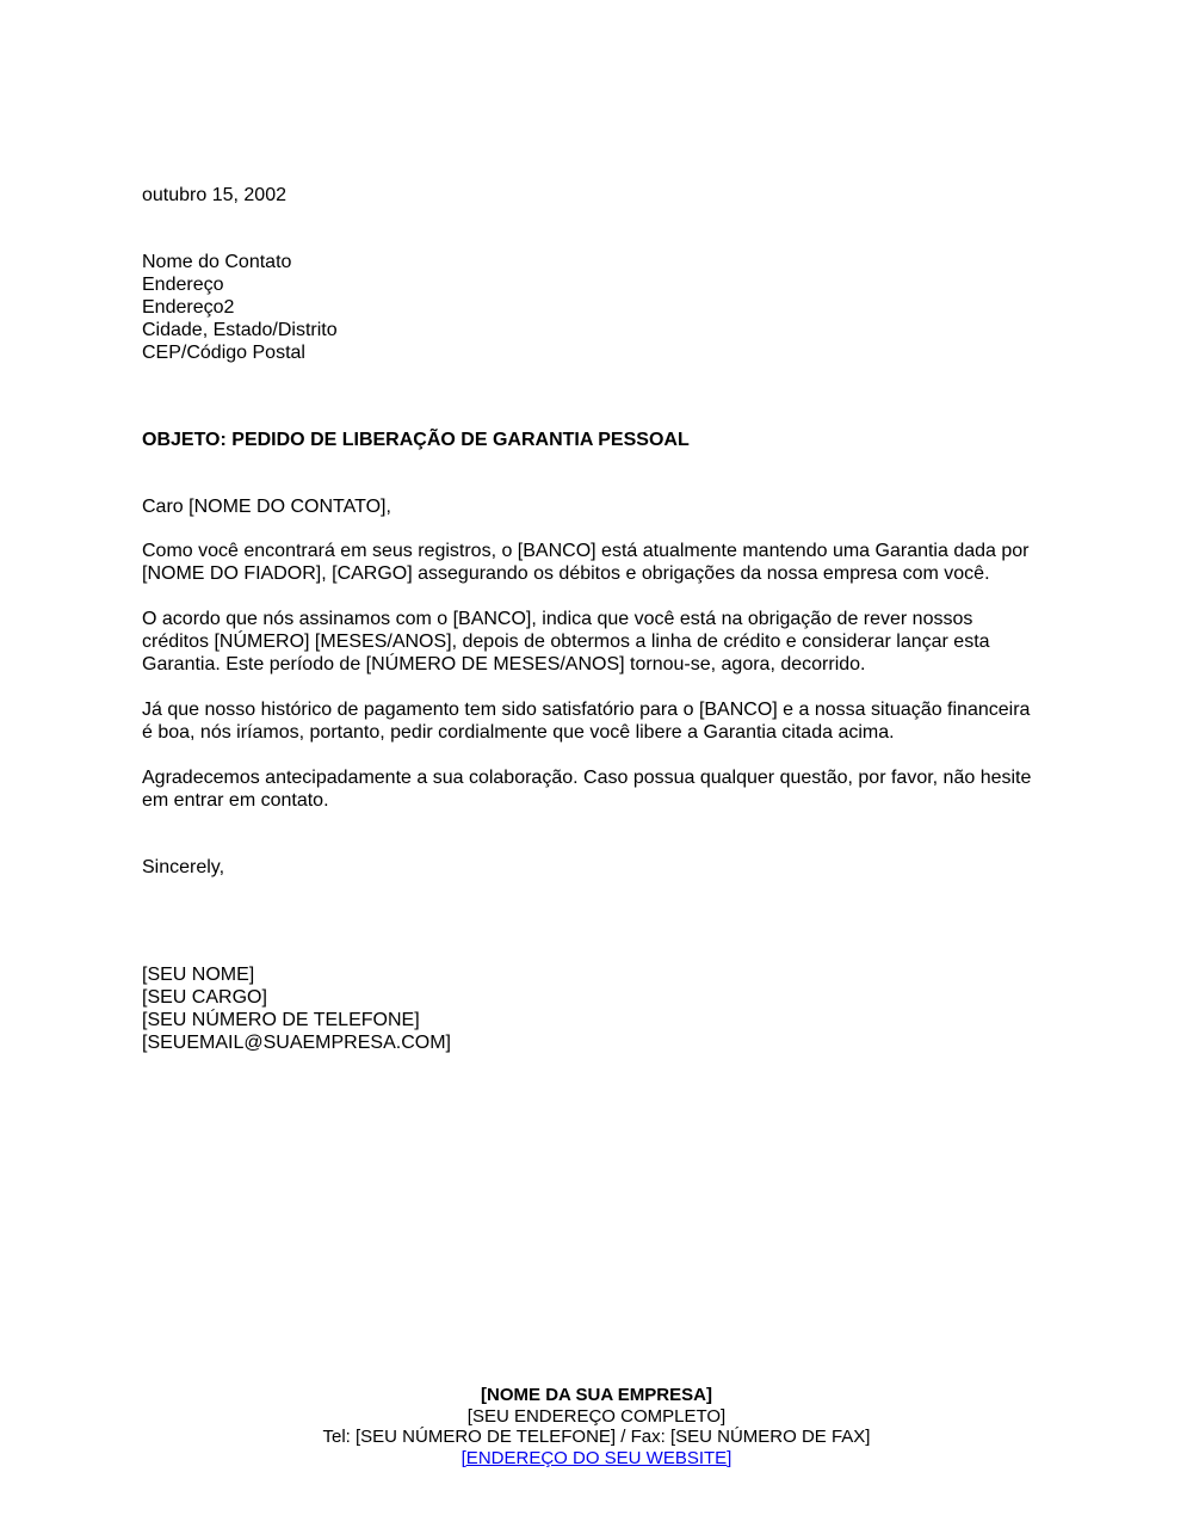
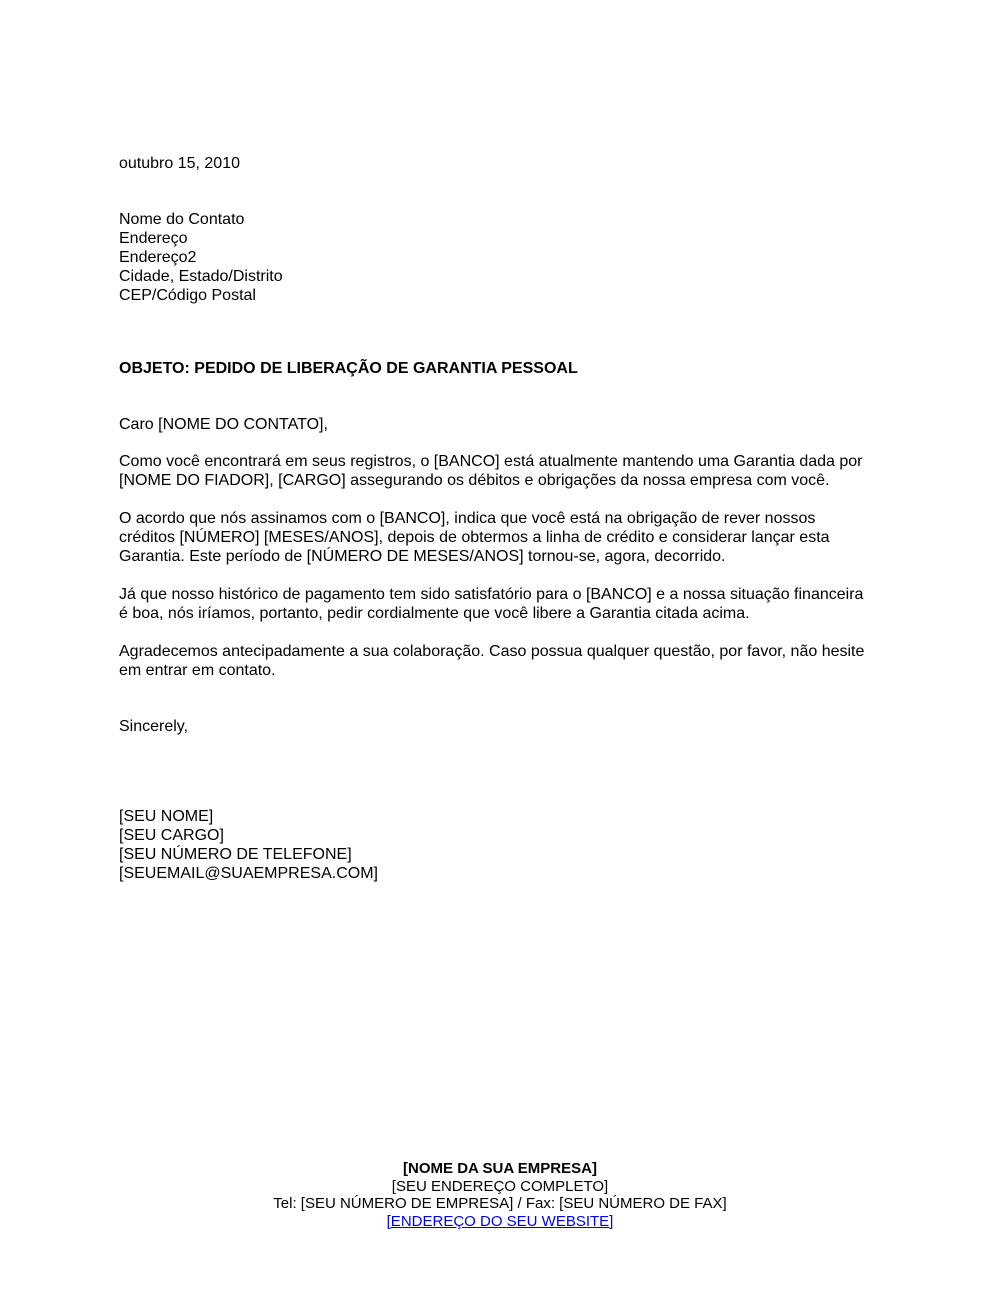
- outubro 15, 2002
+ outubro 15, 2010
  Nome do Contato
  Endereço
  Endereço2
  Cidade, Estado/Distrito
  CEP/Código Postal
  OBJETO: PEDIDO DE LIBERAÇÃO DE GARANTIA PESSOAL
  Caro [NOME DO CONTATO],
  Como você encontrará em seus registros, o [BANCO] está atualmente mantendo uma Garantia dada por
  [NOME DO FIADOR], [CARGO] assegurando os débitos e obrigações da nossa empresa com você.
  O acordo que nós assinamos com o [BANCO], indica que você está na obrigação de rever nossos
  créditos [NÚMERO] [MESES/ANOS], depois de obtermos a linha de crédito e considerar lançar esta
  Garantia. Este período de [NÚMERO DE MESES/ANOS] tornou-se, agora, decorrido.
  Já que nosso histórico de pagamento tem sido satisfatório para o [BANCO] e a nossa situação financeira
  é boa, nós iríamos, portanto, pedir cordialmente que você libere a Garantia citada acima.
  Agradecemos antecipadamente a sua colaboração. Caso possua qualquer questão, por favor, não hesite
  em entrar em contato.
  Sincerely,
  [SEU NOME]
  [SEU CARGO]
  [SEU NÚMERO DE TELEFONE]
  [SEUEMAIL@SUAEMPRESA.COM]
  [NOME DA SUA EMPRESA]
  [SEU ENDEREÇO COMPLETO]
- Tel: [SEU NÚMERO DE TELEFONE] / Fax: [SEU NÚMERO DE FAX]
+ Tel: [SEU NÚMERO DE EMPRESA] / Fax: [SEU NÚMERO DE FAX]
  [ENDEREÇO DO SEU WEBSITE]
